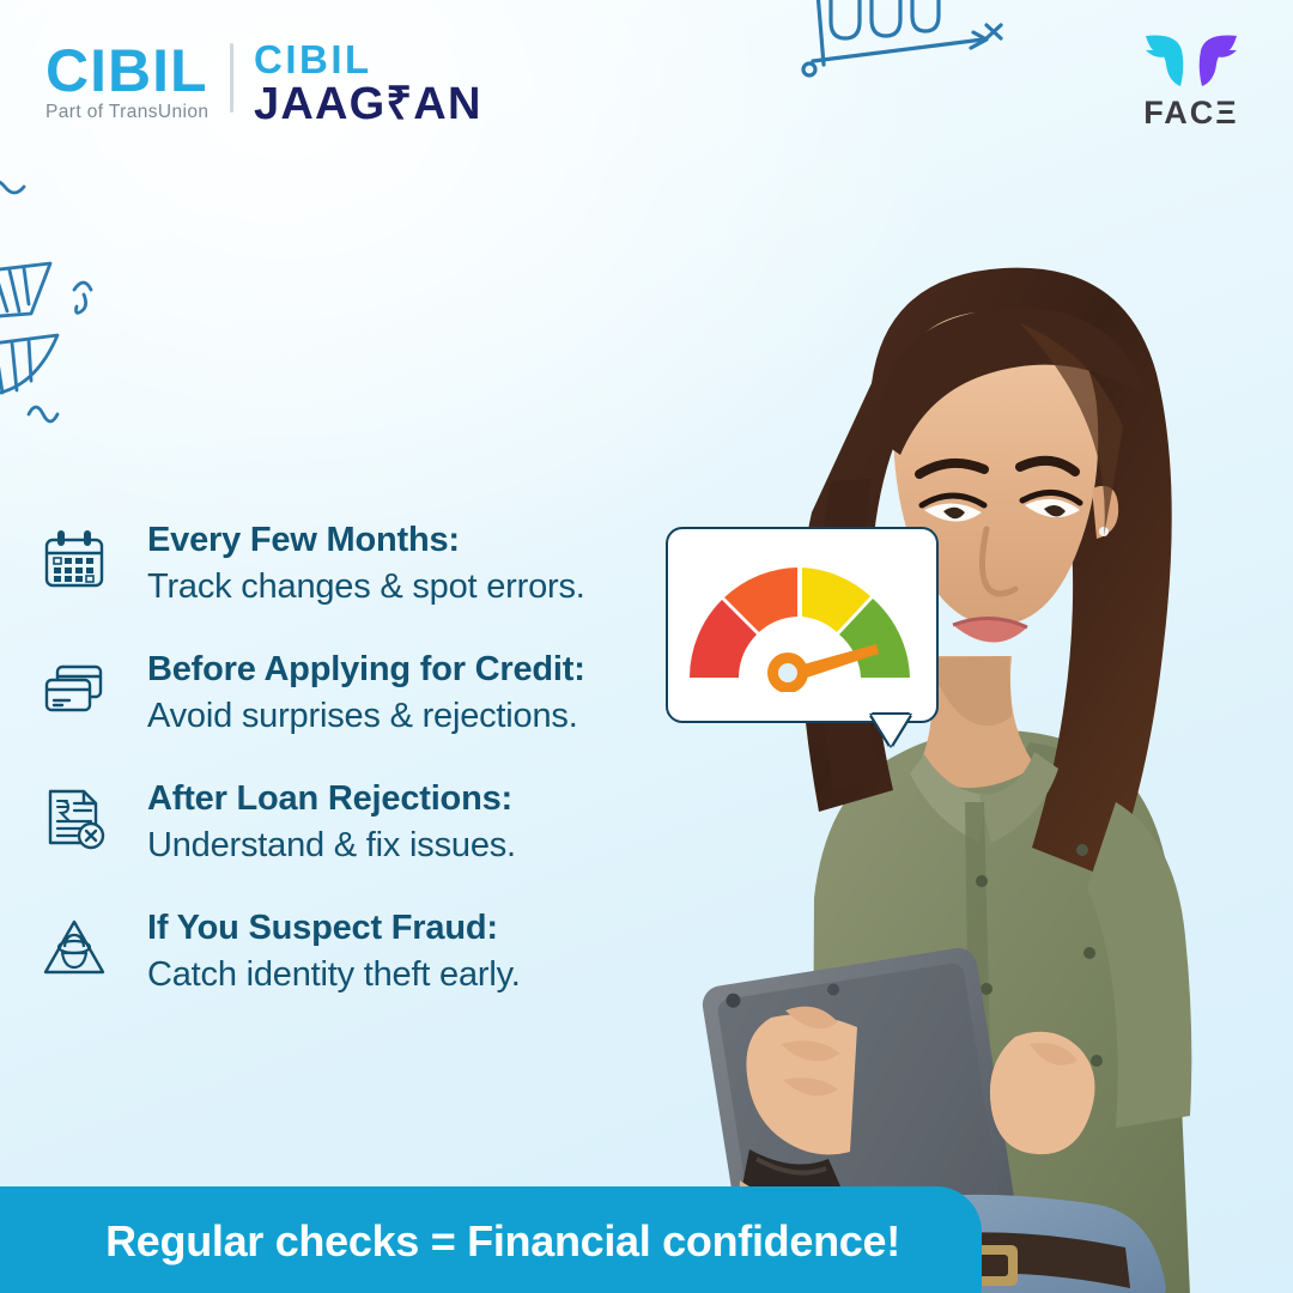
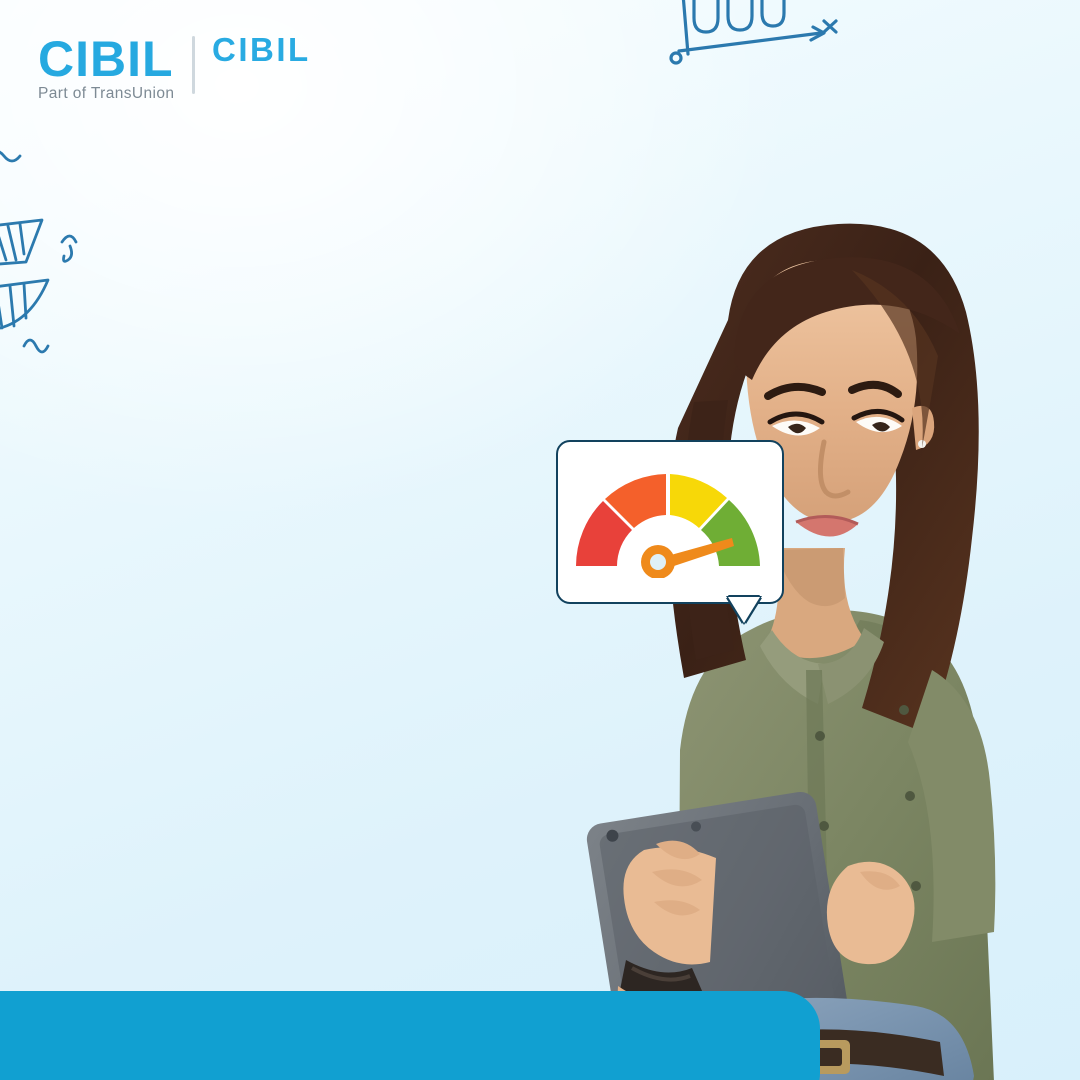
  CIBIL
  Part of TransUnion
  CIBIL
- JAAG₹AN
- FACΞ
- Every Few Months:
- Track changes & spot errors.
- Before Applying for Credit:
- Avoid surprises & rejections.
- After Loan Rejections:
- Understand & fix issues.
- If You Suspect Fraud:
- Catch identity theft early.
- Regular checks = Financial confidence!
